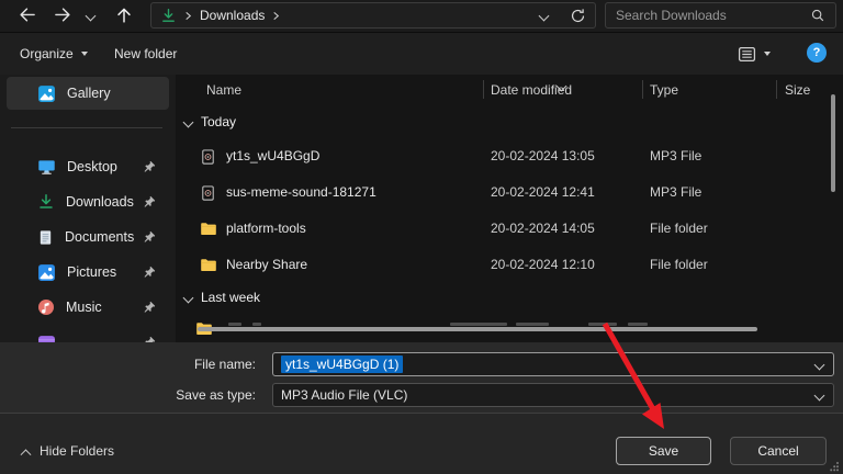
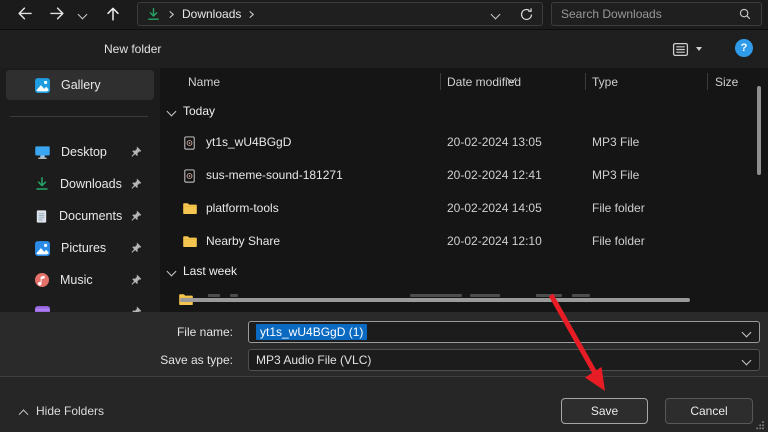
  Downloads
  Search Downloads
- Organize
  New folder
  ?
  Gallery
  Desktop
  Downloads
  Documents
  Pictures
  Music
  Name
  Date modified
  Type
  Size
  Today
  yt1s_wU4BGgD
  20-02-2024 13:05
  MP3 File
  sus-meme-sound-181271
  20-02-2024 12:41
  MP3 File
  platform-tools
  20-02-2024 14:05
  File folder
  Nearby Share
  20-02-2024 12:10
  File folder
  Last week
  File name:
  yt1s_wU4BGgD (1)
  Save as type:
  MP3 Audio File (VLC)
  Hide Folders
  Save
  Cancel
